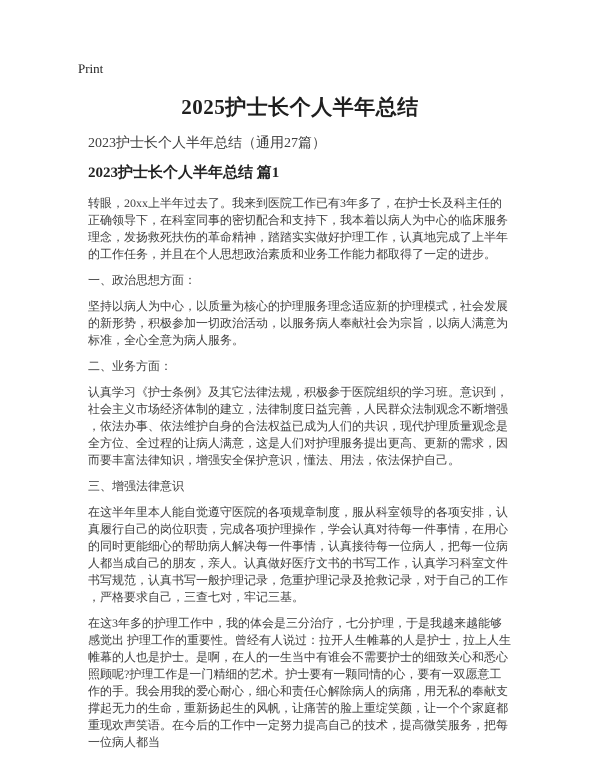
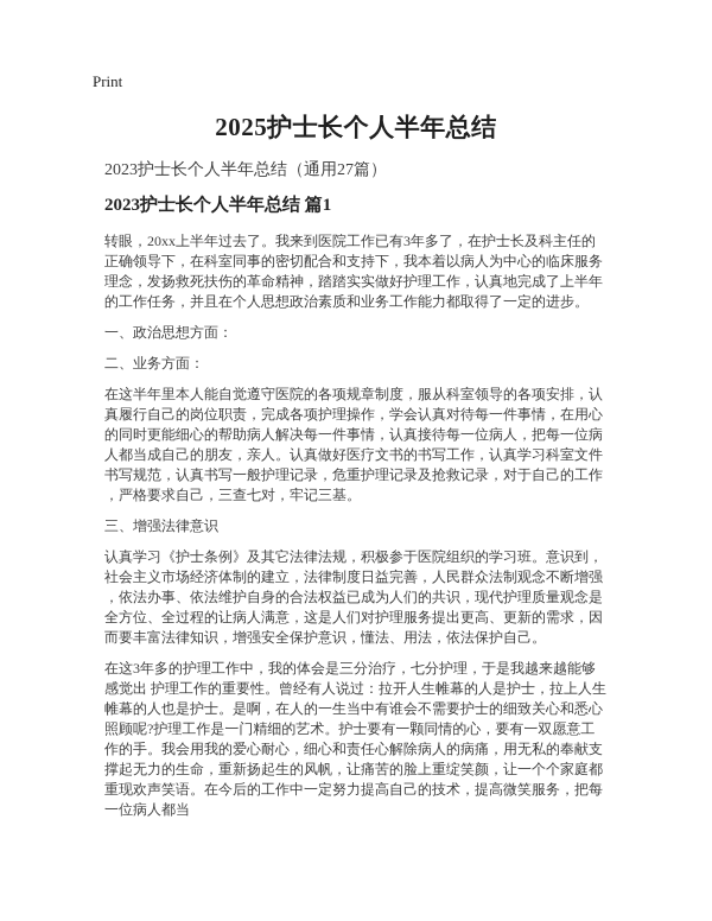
  Print
  2025护士长个人半年总结
  2023护士长个人半年总结（通用27篇）
  2023护士长个人半年总结 篇1
  转眼，20xx上半年过去了。我来到医院工作已有3年多了，在护士长及科主任的正确领导下，在科室同事的密切配合和支持下，我本着以病人为中心的临床服务理念，发扬救死扶伤的革命精神，踏踏实实做好护理工作，认真地完成了上半年的工作任务，并且在个人思想政治素质和业务工作能力都取得了一定的进步。
  一、政治思想方面：
- 坚持以病人为中心，以质量为核心的护理服务理念适应新的护理模式，社会发展的新形势，积极参加一切政治活动，以服务病人奉献社会为宗旨，以病人满意为标准，全心全意为病人服务。
  二、业务方面：
- 认真学习《护士条例》及其它法律法规，积极参于医院组织的学习班。意识到，社会主义市场经济体制的建立，法律制度日益完善，人民群众法制观念不断增强，依法办事、依法维护自身的合法权益已成为人们的共识，现代护理质量观念是全方位、全过程的让病人满意，这是人们对护理服务提出更高、更新的需求，因而要丰富法律知识，增强安全保护意识，懂法、用法，依法保护自己。
+ 在这半年里本人能自觉遵守医院的各项规章制度，服从科室领导的各项安排，认真履行自己的岗位职责，完成各项护理操作，学会认真对待每一件事情，在用心的同时更能细心的帮助病人解决每一件事情，认真接待每一位病人，把每一位病人都当成自己的朋友，亲人。认真做好医疗文书的书写工作，认真学习科室文件书写规范，认真书写一般护理记录，危重护理记录及抢救记录，对于自己的工作，严格要求自己，三查七对，牢记三基。
  三、增强法律意识
- 在这半年里本人能自觉遵守医院的各项规章制度，服从科室领导的各项安排，认真履行自己的岗位职责，完成各项护理操作，学会认真对待每一件事情，在用心的同时更能细心的帮助病人解决每一件事情，认真接待每一位病人，把每一位病人都当成自己的朋友，亲人。认真做好医疗文书的书写工作，认真学习科室文件书写规范，认真书写一般护理记录，危重护理记录及抢救记录，对于自己的工作，严格要求自己，三查七对，牢记三基。
+ 认真学习《护士条例》及其它法律法规，积极参于医院组织的学习班。意识到，社会主义市场经济体制的建立，法律制度日益完善，人民群众法制观念不断增强，依法办事、依法维护自身的合法权益已成为人们的共识，现代护理质量观念是全方位、全过程的让病人满意，这是人们对护理服务提出更高、更新的需求，因而要丰富法律知识，增强安全保护意识，懂法、用法，依法保护自己。
  在这3年多的护理工作中，我的体会是三分治疗，七分护理，于是我越来越能够感觉出 护理工作的重要性。曾经有人说过：拉开人生帷幕的人是护士，拉上人生帷幕的人也是护士。是啊，在人的一生当中有谁会不需要护士的细致关心和悉心照顾呢?护理工作是一门精细的艺术。护士要有一颗同情的心，要有一双愿意工作的手。我会用我的爱心耐心，细心和责任心解除病人的病痛，用无私的奉献支撑起无力的生命，重新扬起生的风帆，让痛苦的脸上重绽笑颜，让一个个家庭都重现欢声笑语。在今后的工作中一定努力提高自己的技术，提高微笑服务，把每一位病人都当
